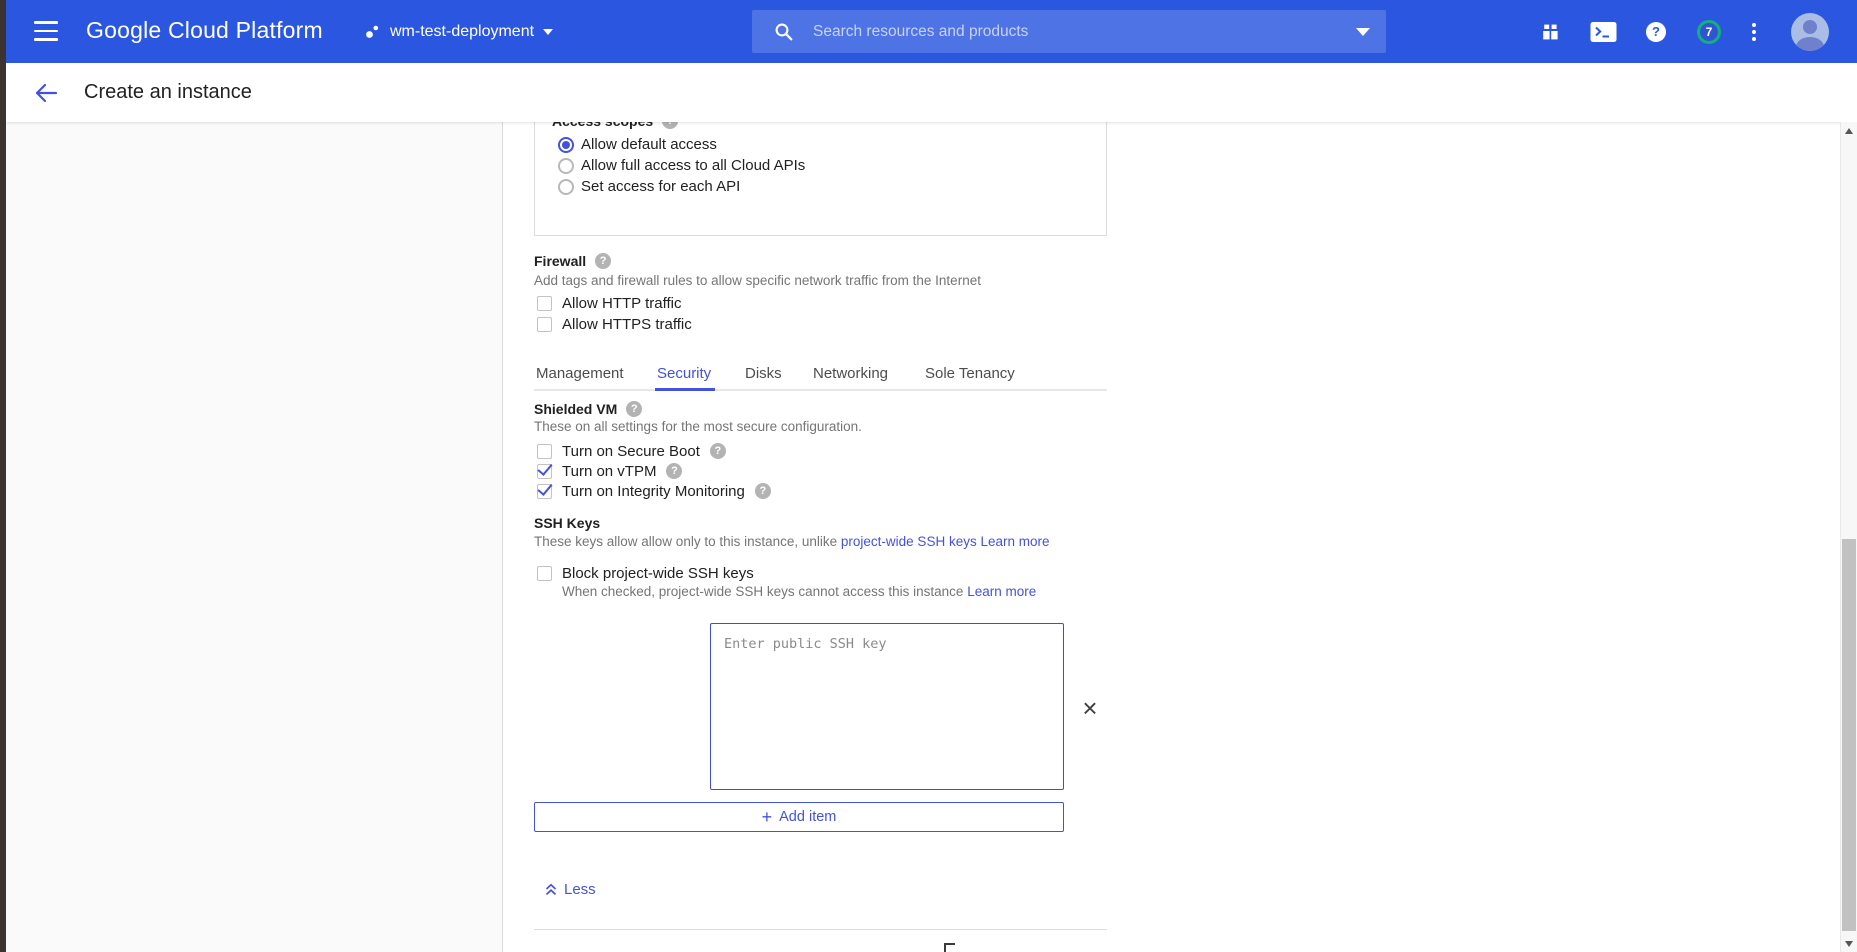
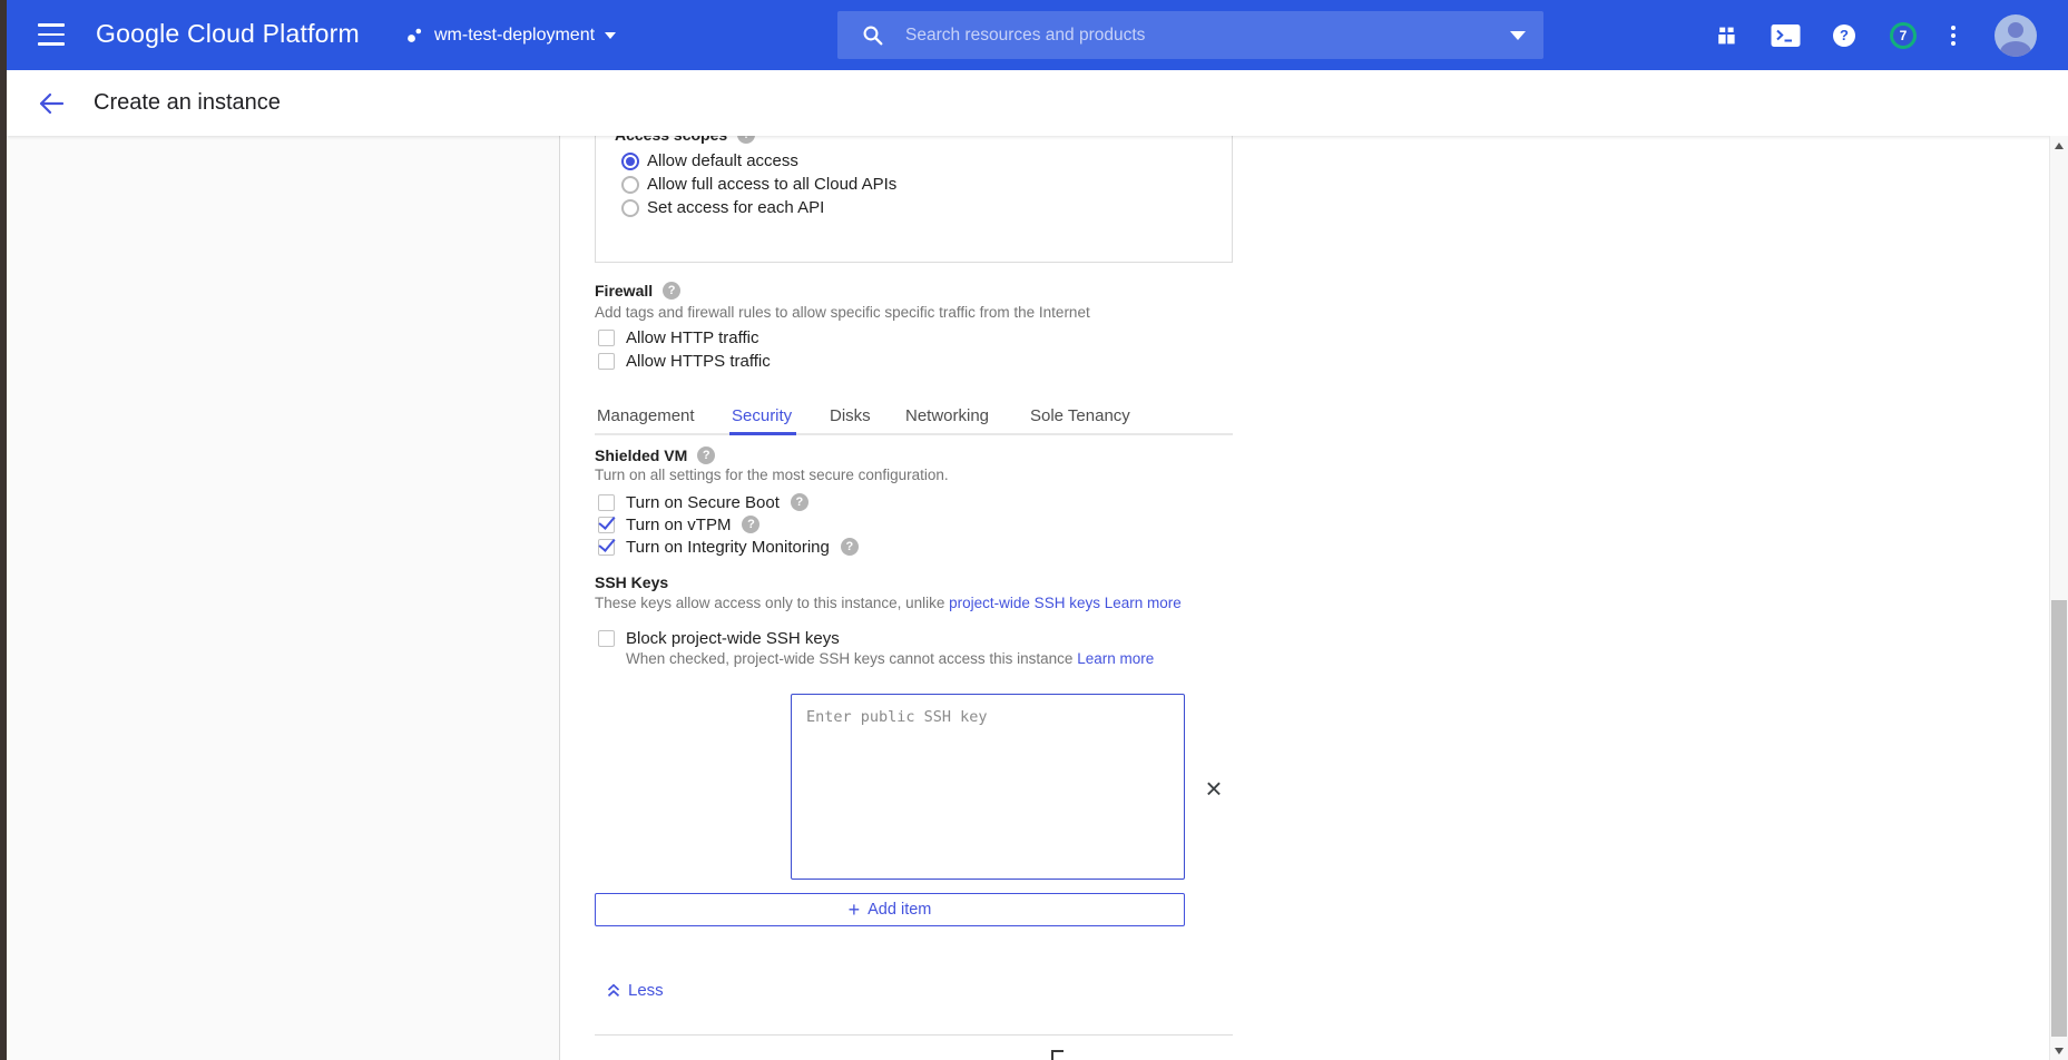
  Google Cloud Platform
  wm-test-deployment
  Search resources and products
  ?
  7
  Create an instance
  Allow default access
  Allow full access to all Cloud APIs
  Set access for each API
  Firewall
  ?
- Add tags and firewall rules to allow specific network traffic from the Internet
+ Add tags and firewall rules to allow specific specific traffic from the Internet
  Allow HTTP traffic
  Allow HTTPS traffic
  Management
  Security
  Disks
  Networking
  Sole Tenancy
  Shielded VM
  ?
- These on all settings for the most secure configuration.
+ Turn on all settings for the most secure configuration.
  Turn on Secure Boot
  ?
  Turn on vTPM
  ?
  Turn on Integrity Monitoring
  ?
  SSH Keys
- These keys allow allow only to this instance, unlike project-wide SSH keys Learn more
+ These keys allow access only to this instance, unlike project-wide SSH keys Learn more
  Block project-wide SSH keys
  When checked, project-wide SSH keys cannot access this instance Learn more
  Enter public SSH key
  ×
  +
  Add item
  Less
